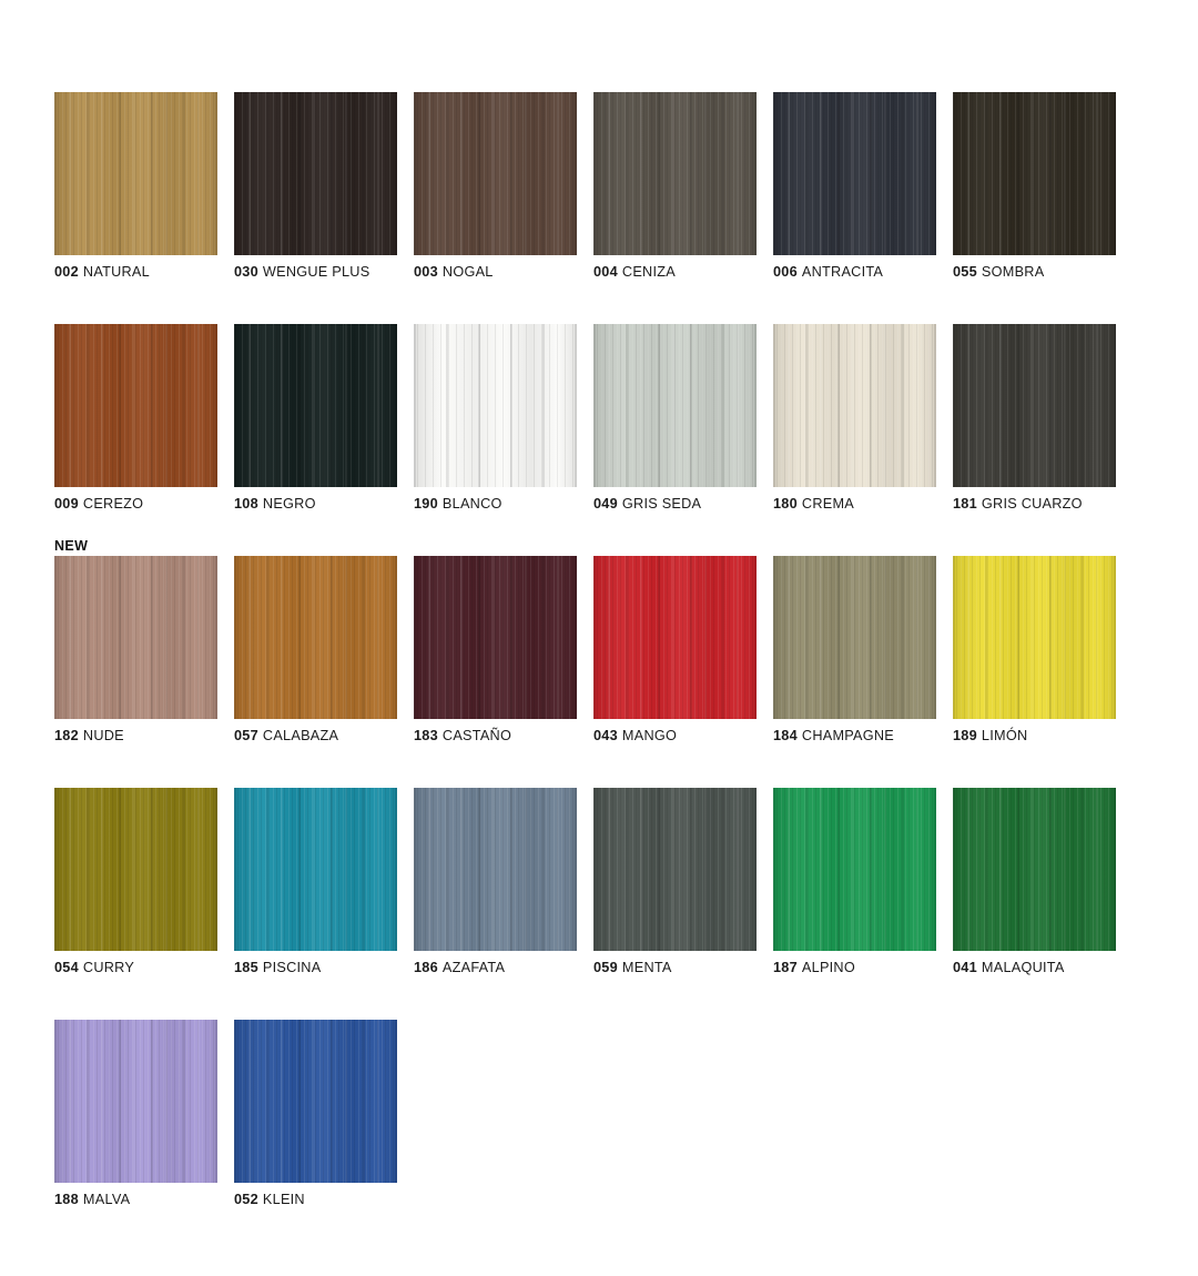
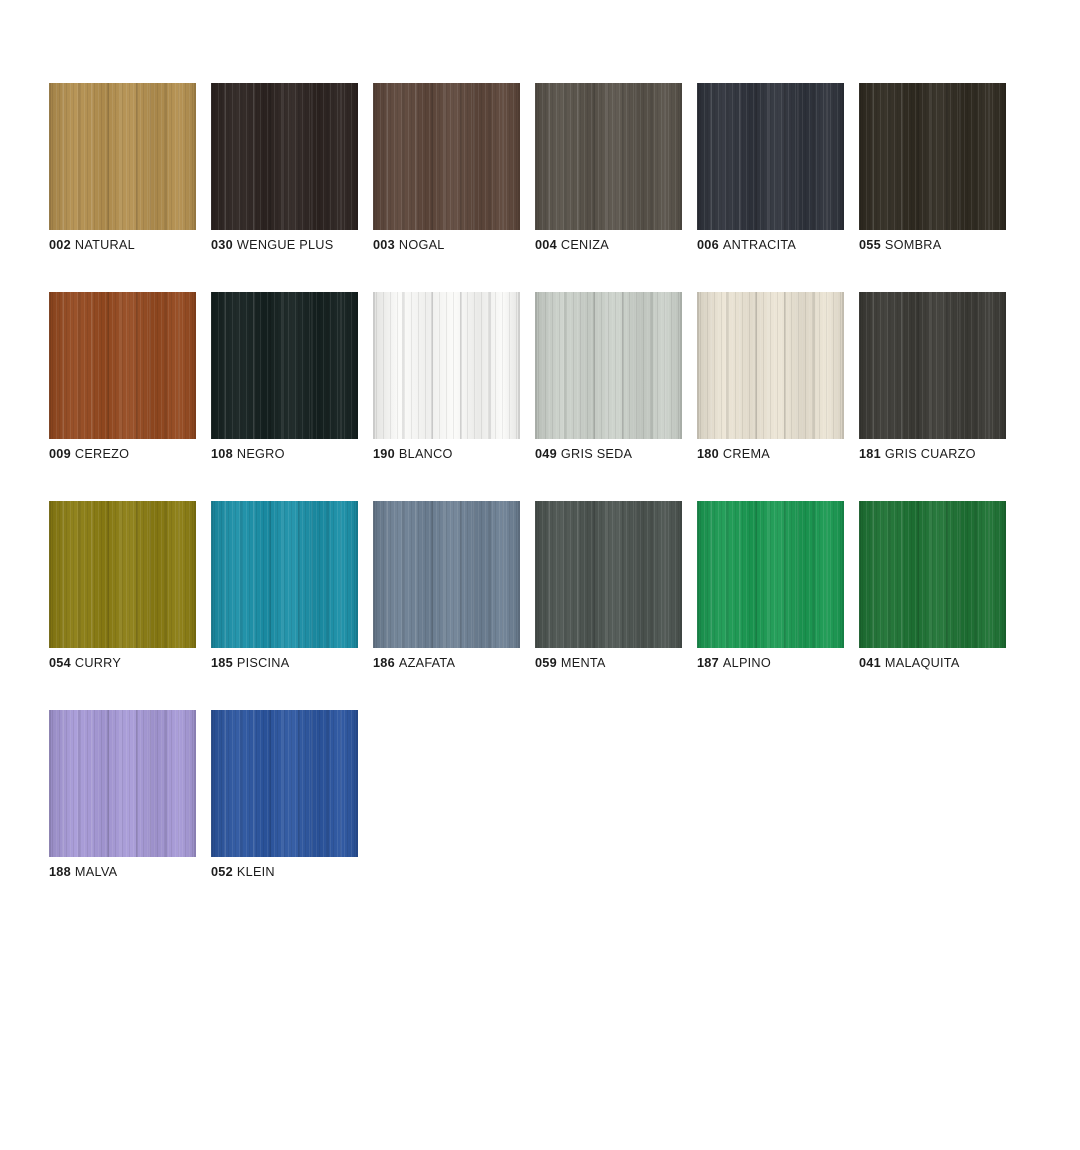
  002 NATURAL
  030 WENGUE PLUS
  003 NOGAL
  004 CENIZA
  006 ANTRACITA
  055 SOMBRA
  009 CEREZO
  108 NEGRO
  190 BLANCO
  049 GRIS SEDA
  180 CREMA
  181 GRIS CUARZO
- NEW
- 182 NUDE
- 057 CALABAZA
- 183 CASTAÑO
- 043 MANGO
- 184 CHAMPAGNE
- 189 LIMÓN
  054 CURRY
  185 PISCINA
  186 AZAFATA
  059 MENTA
  187 ALPINO
  041 MALAQUITA
  188 MALVA
  052 KLEIN
